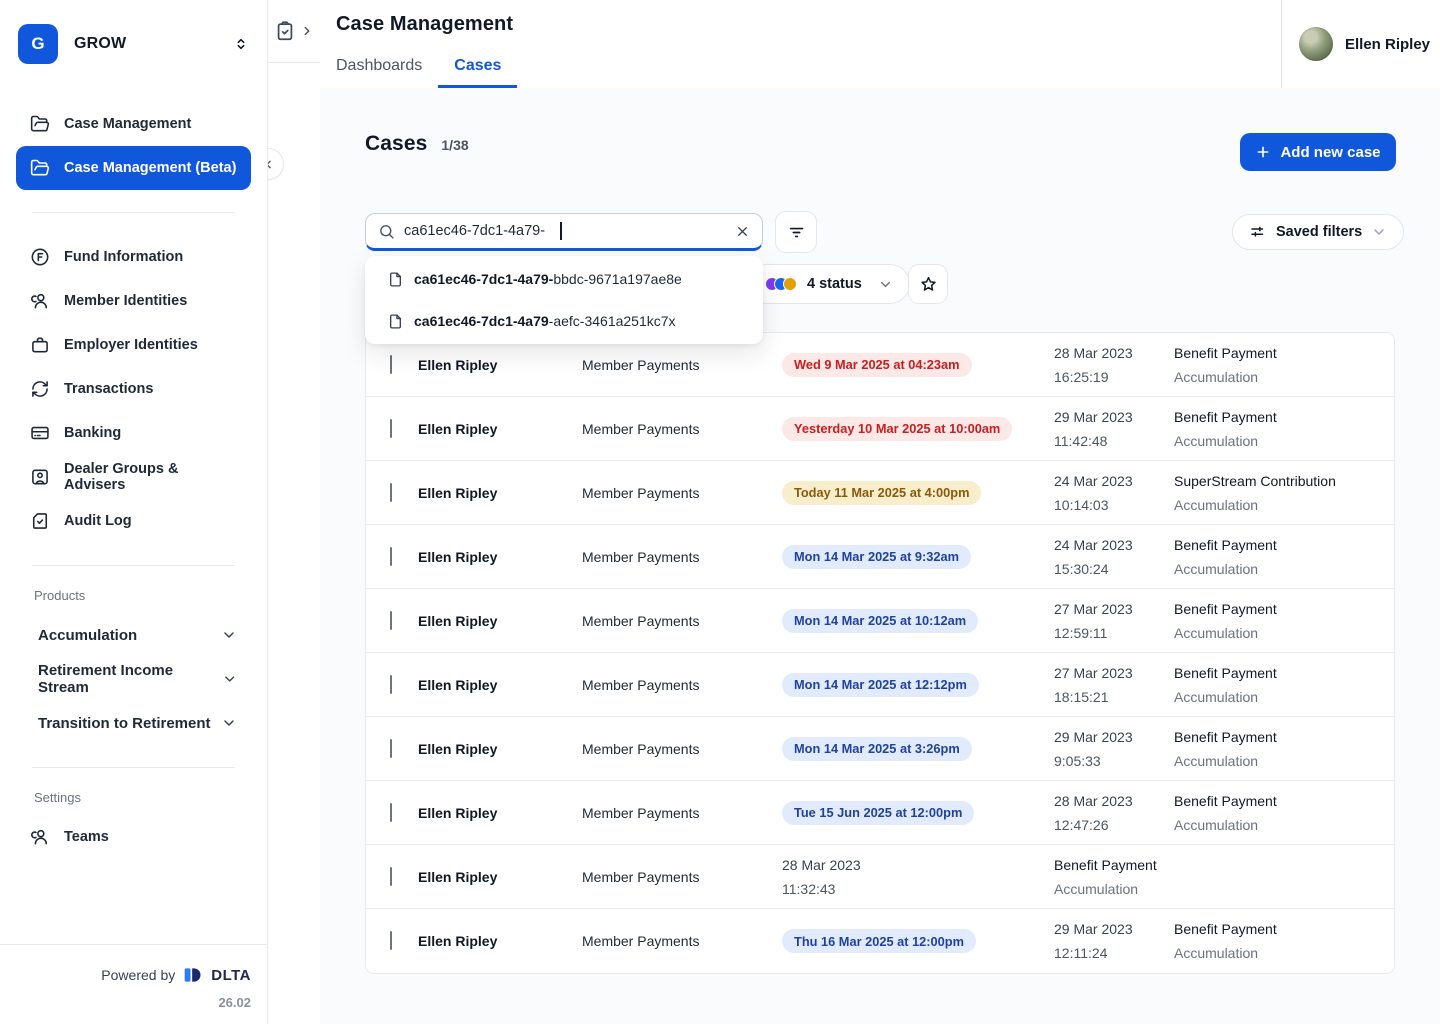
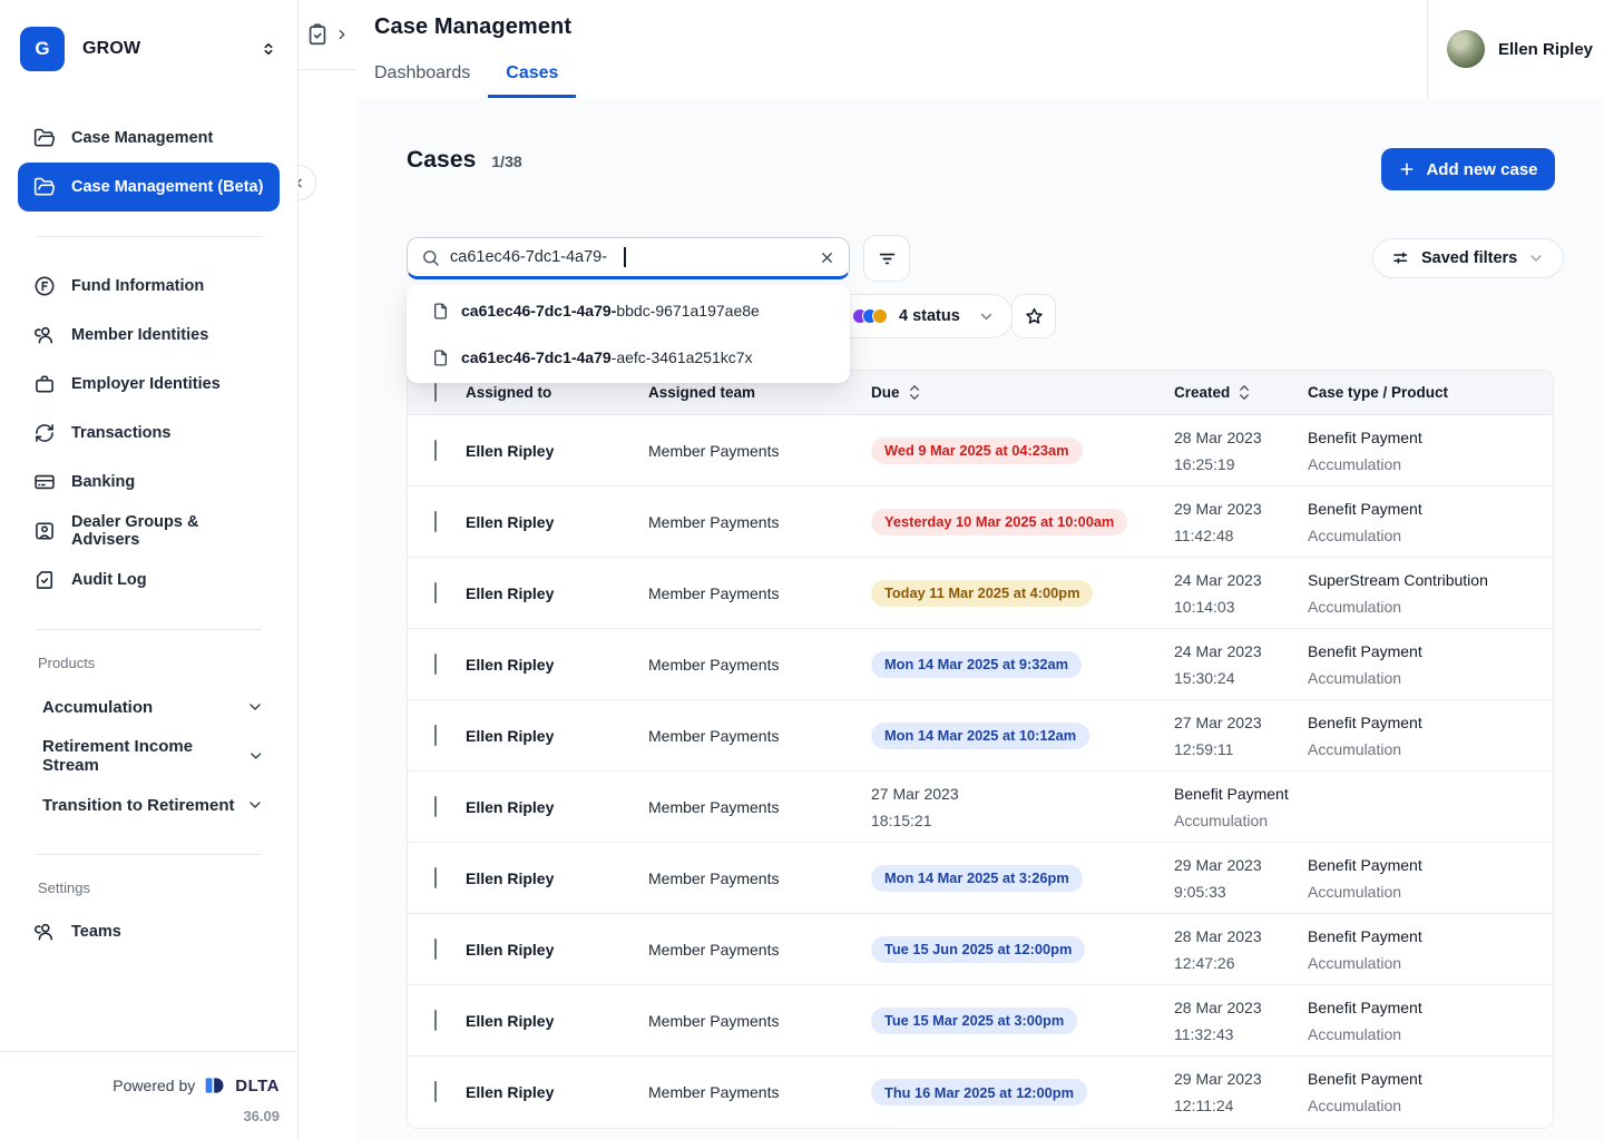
  G
  GROW
  Case Management
  Case Management (Beta)
  Fund Information
  Member Identities
  Employer Identities
  Transactions
  Banking
  Dealer Groups & Advisers
  Audit Log
  Products
  Accumulation
  Retirement Income Stream
  Transition to Retirement
  Settings
  Teams
  Powered by
  DLTA
- 26.02
+ 36.09
  Case Management
  Dashboards
  Cases
  Ellen Ripley
  Cases
  1/38
  Add new case
  ca61ec46-7dc1-4a79-
  4 status
  Saved filters
  ca61ec46-7dc1-4a79-bbdc-9671a197ae8e
  ca61ec46-7dc1-4a79-aefc-3461a251kc7x
+ Assigned to
+ Assigned team
+ Due
+ Created
+ Case type / Product
  Ellen Ripley
  Member Payments
  Wed 9 Mar 2025 at 04:23am
  28 Mar 2023
  16:25:19
  Benefit Payment
  Accumulation
  Ellen Ripley
  Member Payments
  Yesterday 10 Mar 2025 at 10:00am
  29 Mar 2023
  11:42:48
  Benefit Payment
  Accumulation
  Ellen Ripley
  Member Payments
  Today 11 Mar 2025 at 4:00pm
  24 Mar 2023
  10:14:03
  SuperStream Contribution
  Accumulation
  Ellen Ripley
  Member Payments
  Mon 14 Mar 2025 at 9:32am
  24 Mar 2023
  15:30:24
  Benefit Payment
  Accumulation
  Ellen Ripley
  Member Payments
  Mon 14 Mar 2025 at 10:12am
  27 Mar 2023
  12:59:11
  Benefit Payment
  Accumulation
  Ellen Ripley
  Member Payments
- Mon 14 Mar 2025 at 12:12pm
  27 Mar 2023
  18:15:21
  Benefit Payment
  Accumulation
  Ellen Ripley
  Member Payments
  Mon 14 Mar 2025 at 3:26pm
  29 Mar 2023
  9:05:33
  Benefit Payment
  Accumulation
  Ellen Ripley
  Member Payments
  Tue 15 Jun 2025 at 12:00pm
  28 Mar 2023
  12:47:26
  Benefit Payment
  Accumulation
  Ellen Ripley
  Member Payments
+ Tue 15 Mar 2025 at 3:00pm
  28 Mar 2023
  11:32:43
  Benefit Payment
  Accumulation
  Ellen Ripley
  Member Payments
  Thu 16 Mar 2025 at 12:00pm
  29 Mar 2023
  12:11:24
  Benefit Payment
  Accumulation
